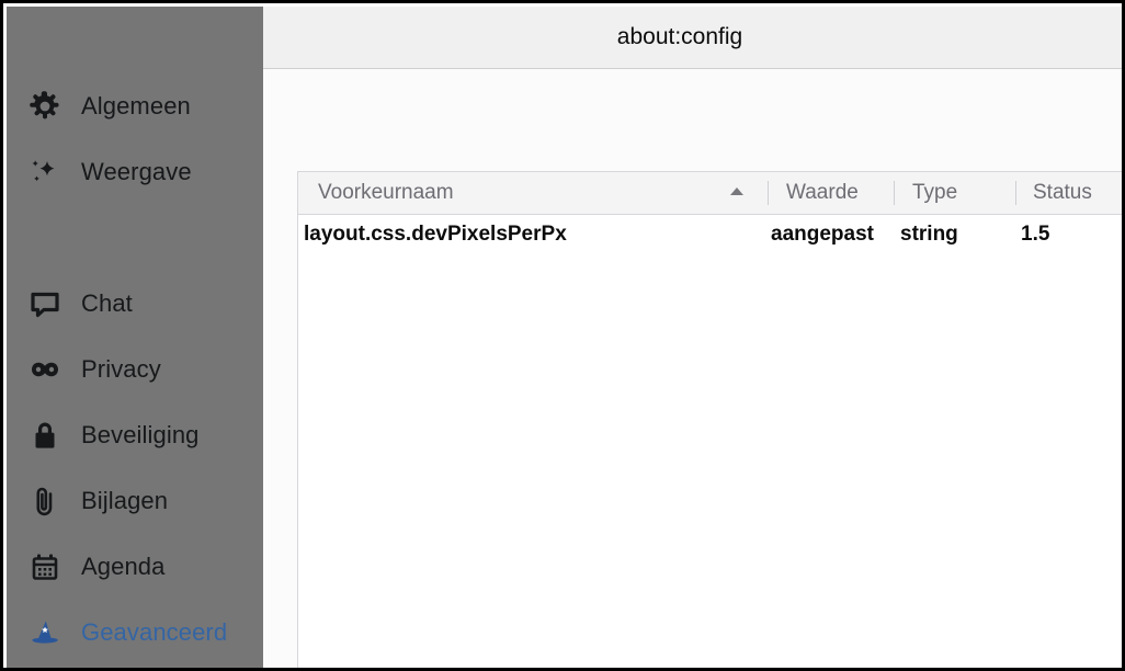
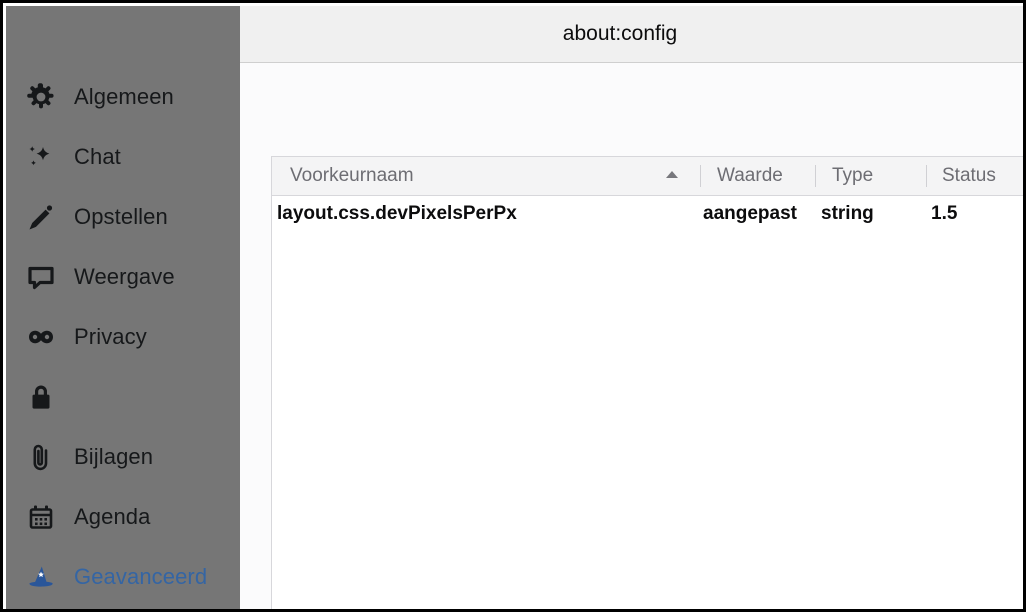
  Algemeen
- Weergave
+ Chat
+ Opstellen
- Chat
+ Weergave
  Privacy
- Beveiliging
  Bijlagen
  Agenda
  Geavanceerd
  about:config
  Voorkeurnaam
  Waarde
  Type
  Status
  layout.css.devPixelsPerPx
  aangepast
  string
  1.5
